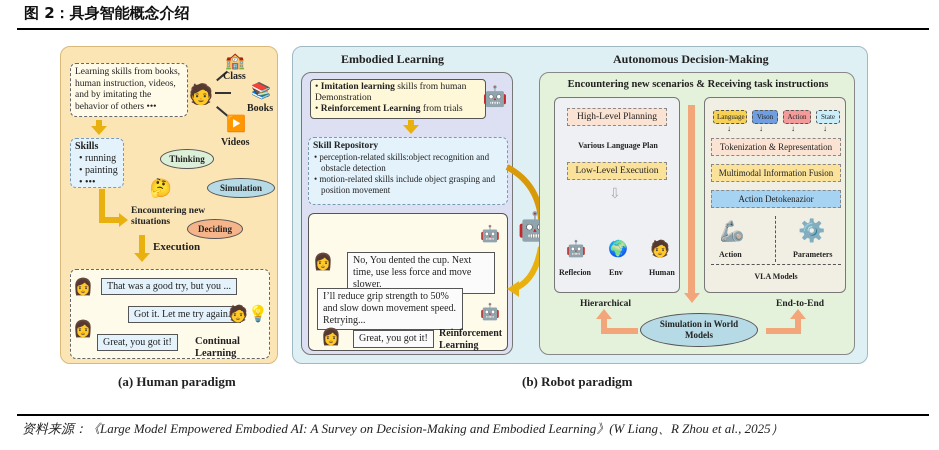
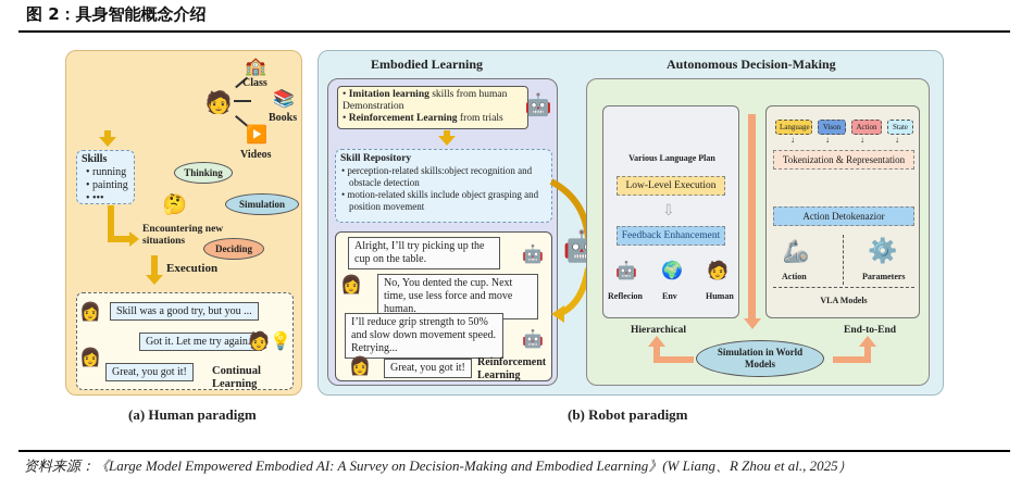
  图 2：具身智能概念介绍
- Learning skills from books, human instruction, videos, and by imitating the behavior of others •••
  🧑
  🏫
  Class
  📚
  Books
  ▶️
  Videos
  Skills
  • running
  • painting
  • •••
  Thinking
  Simulation
  Deciding
  🤔
  Encountering new situations
  Execution
  👩
- That was a good try, but you ...
+ Skill was a good try, but you ...
  Got it. Let me try again...
  🧑‍💡
  👩
  Great, you got it!
  Continual Learning
  Embodied Learning
  • Imitation learning skills from human Demonstration
  • Reinforcement Learning from trials
  🤖
  Skill Repository
  • perception-related skills:object recognition and obstacle detection
  • motion-related skills include object grasping and position movement
+ Alright, I’ll try picking up the cup on the table.
  🤖
  👩
- No, You dented the cup. Next time, use less force and move slower.
+ No, You dented the cup. Next time, use less force and move human.
  I’ll reduce grip strength to 50% and slow down movement speed. Retrying...
  🤖
  👩
  Great, you got it!
  Reinforcement Learning
  🤖
  Autonomous Decision-Making
- Encountering new scenarios & Receiving task instructions
- High-Level Planning
  Various Language Plan
  Low-Level Execution
  ⇩
+ Feedback Enhancement
  🤖
  🌍
  🧑
  Reflecion
  Env
  Human
  Language
  Vison
  Action
  State
  ↓
  ↓
  ↓
  ↓
  Tokenization & Representation
- Multimodal Information Fusion
  Action Detokenazior
  🦾
  ⚙️
  Action
  Parameters
  VLA Models
  Hierarchical
  End-to-End
  Simulation in World Models
  (a) Human paradigm
  (b) Robot paradigm
  资料来源：《Large Model Empowered Embodied AI: A Survey on Decision-Making and Embodied Learning》(W Liang、R Zhou et al., 2025）
